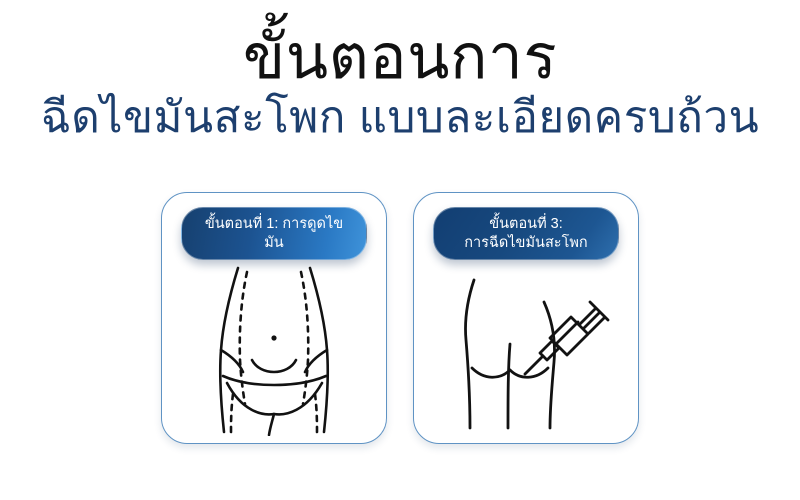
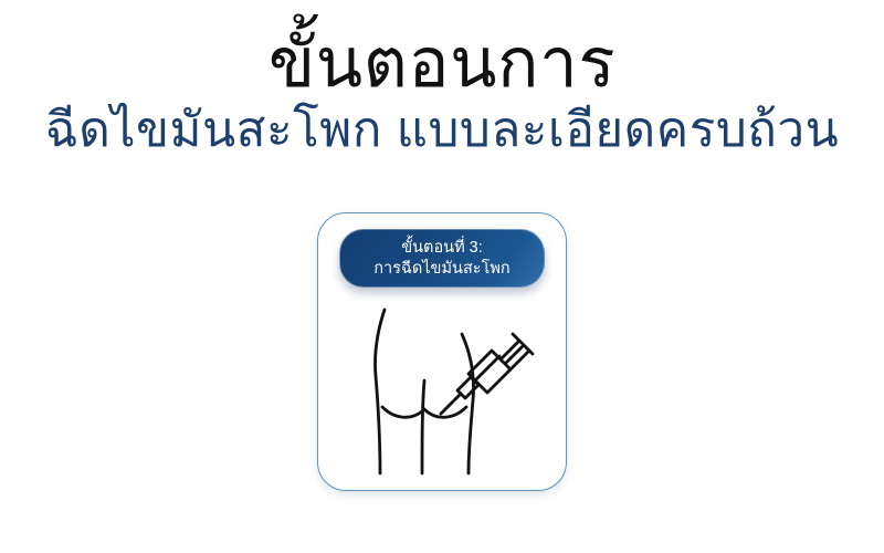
  ขั้นตอนการ
  ฉีดไขมันสะโพก แบบละเอียดครบถ้วน
- ขั้นตอนที่ 1: การดูดไขมัน
  ขั้นตอนที่ 3:
  การฉีดไขมันสะโพก
